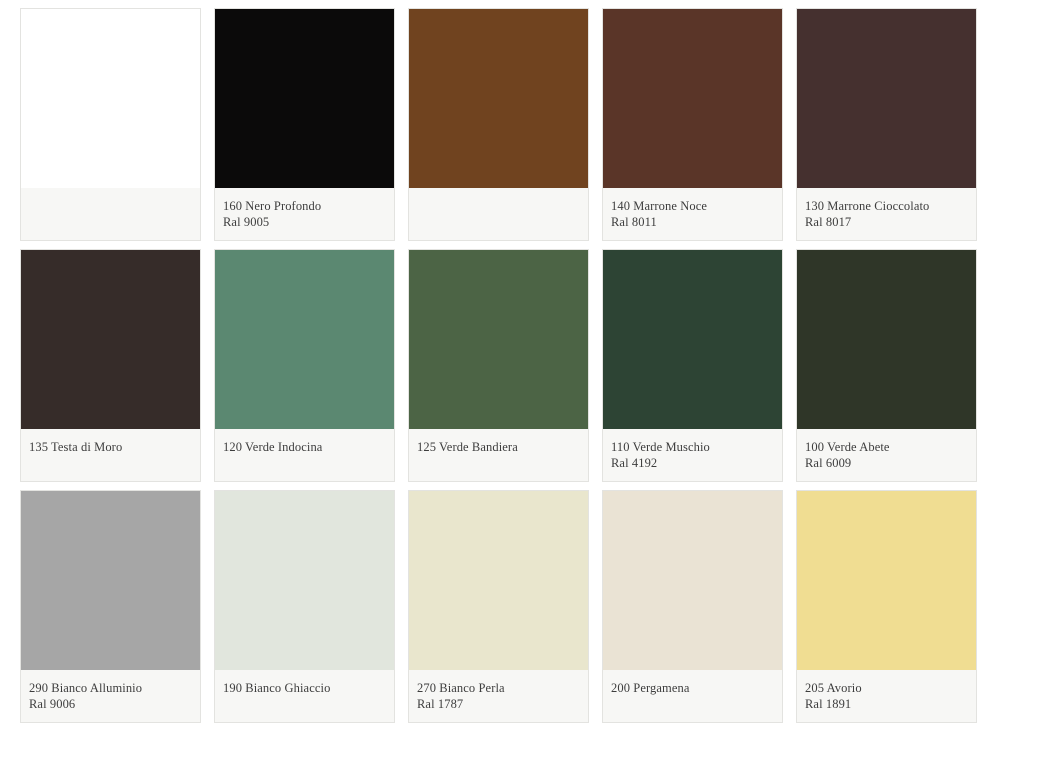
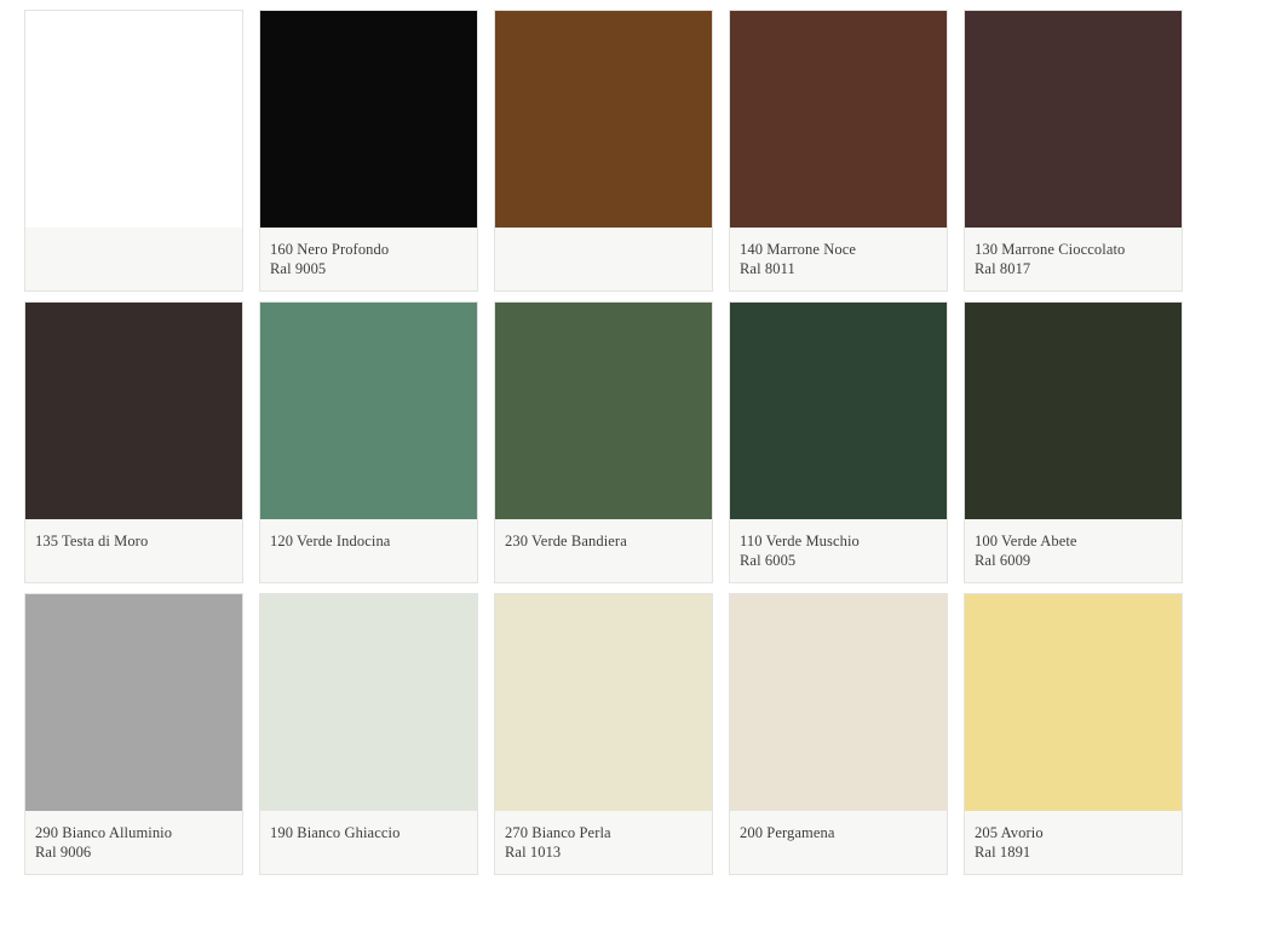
  160 Nero Profondo
  Ral 9005
  140 Marrone Noce
  Ral 8011
  130 Marrone Cioccolato
  Ral 8017
  135 Testa di Moro
  120 Verde Indocina
- 125 Verde Bandiera
+ 230 Verde Bandiera
  110 Verde Muschio
- Ral 4192
+ Ral 6005
  100 Verde Abete
  Ral 6009
  290 Bianco Alluminio
  Ral 9006
  190 Bianco Ghiaccio
  270 Bianco Perla
- Ral 1787
+ Ral 1013
  200 Pergamena
  205 Avorio
  Ral 1891
